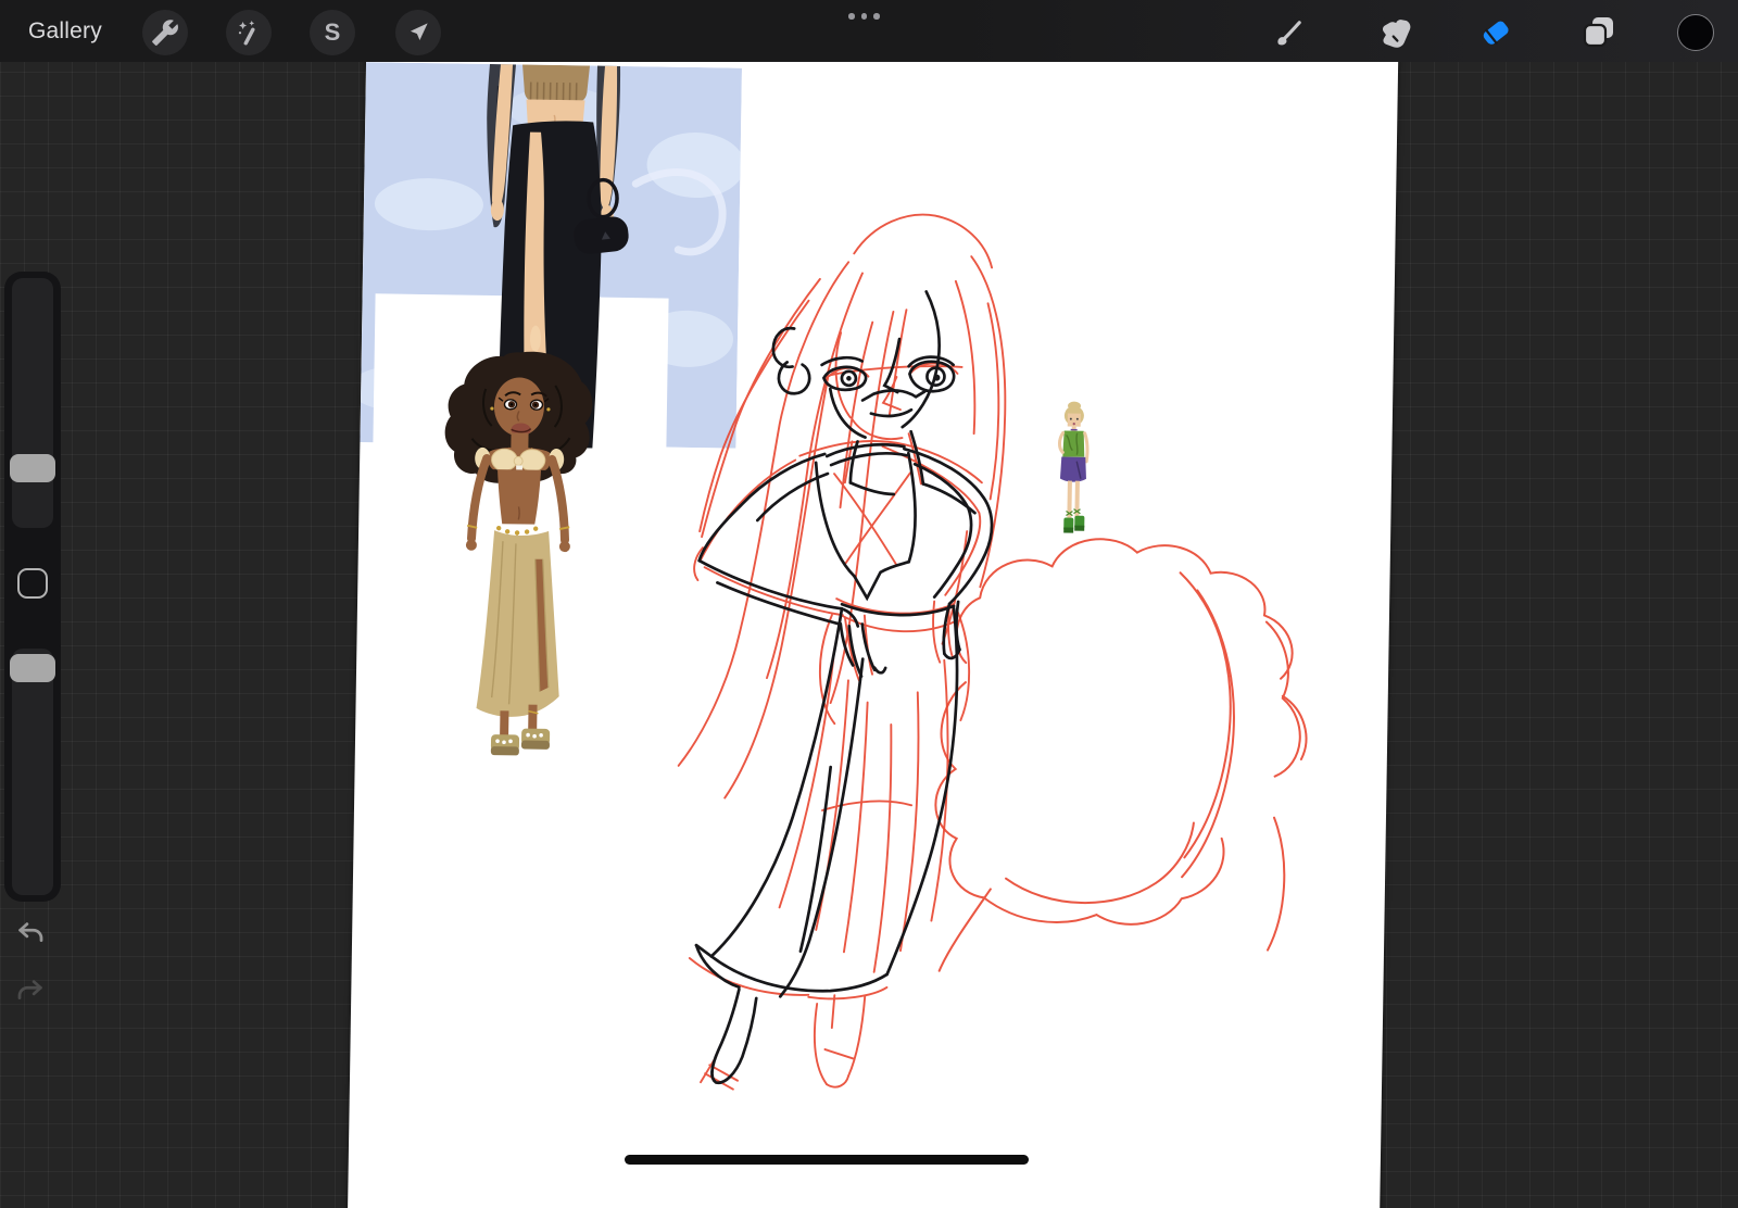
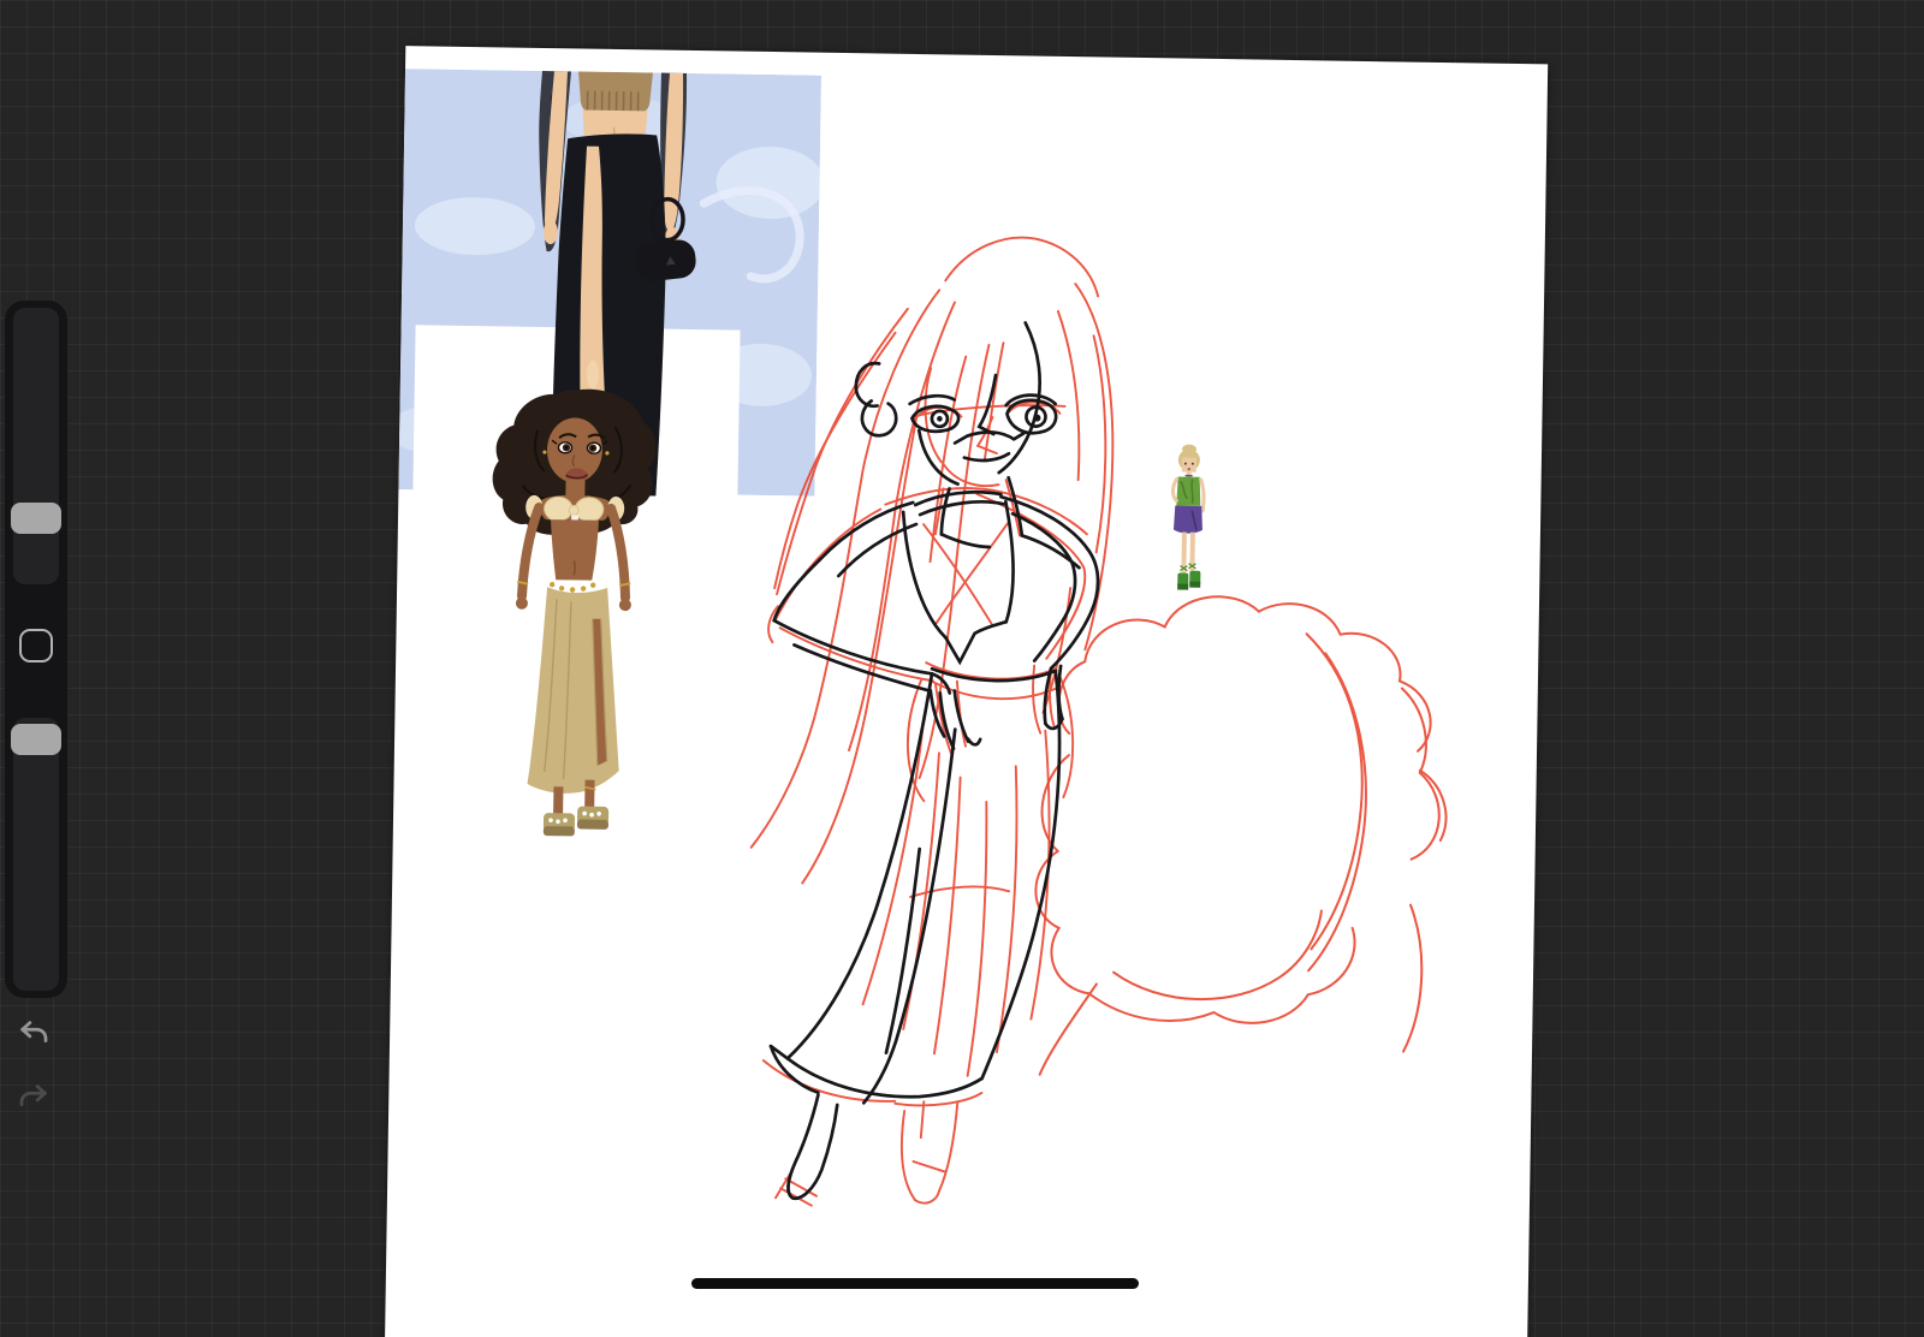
- Gallery
- S
